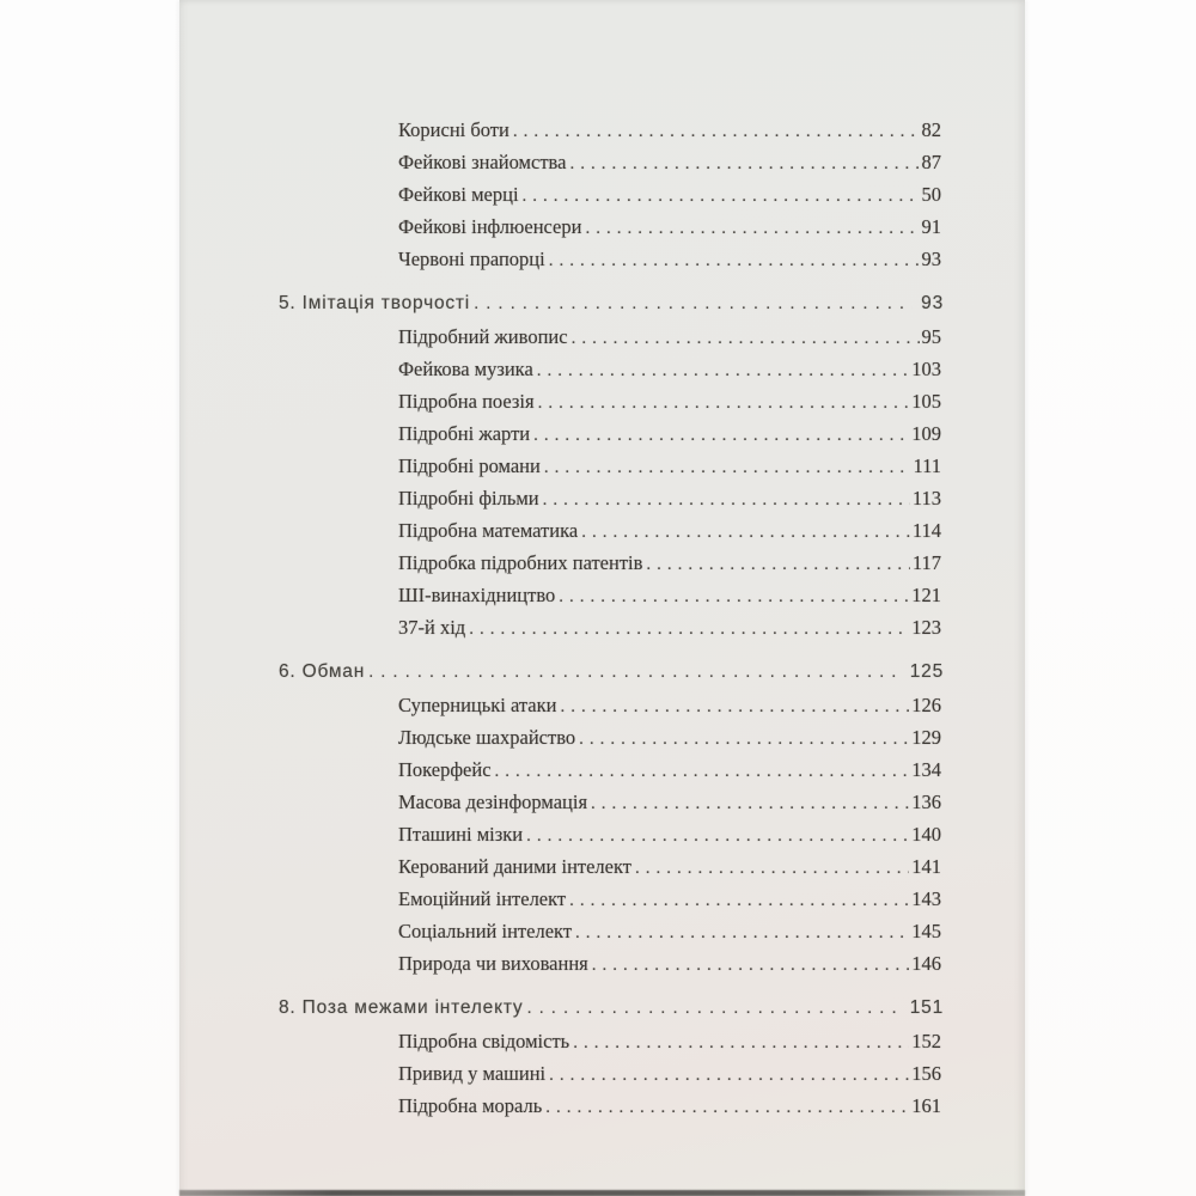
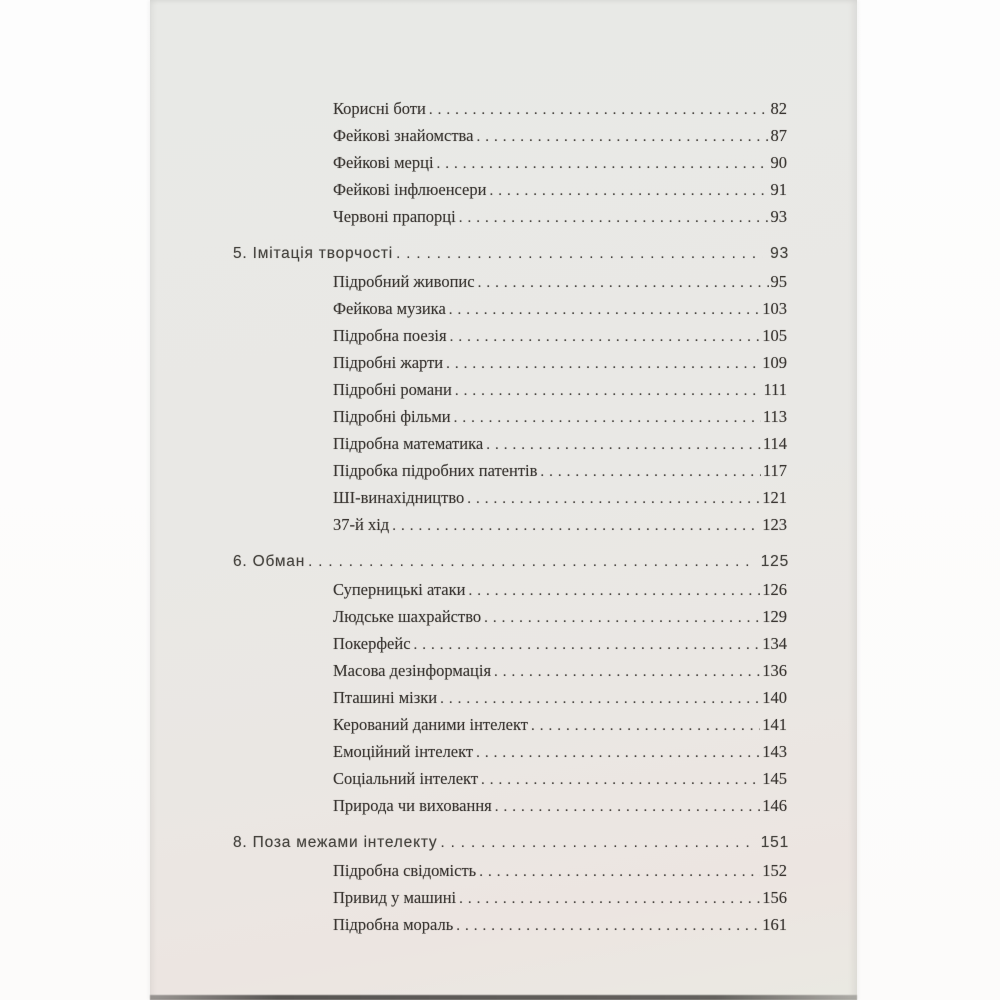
  Корисні боти
  82
  Фейкові знайомства
  87
  Фейкові мерці
- 50
+ 90
  Фейкові інфлюенсери
  91
  Червоні прапорці
  93
  5. Імітація творчості
  93
  Підробний живопис
  95
  Фейкова музика
  103
  Підробна поезія
  105
  Підробні жарти
  109
  Підробні романи
  111
  Підробні фільми
  113
  Підробна математика
  114
  Підробка підробних патентів
  117
  ШІ-винахідництво
  121
  37-й хід
  123
  6. Обман
  125
  Суперницькі атаки
  126
  Людське шахрайство
  129
  Покерфейс
  134
  Масова дезінформація
  136
  Пташині мізки
  140
  Керований даними інтелект
  141
  Емоційний інтелект
  143
  Соціальний інтелект
  145
  Природа чи виховання
  146
  8. Поза межами інтелекту
  151
  Підробна свідомість
  152
  Привид у машині
  156
  Підробна мораль
  161
